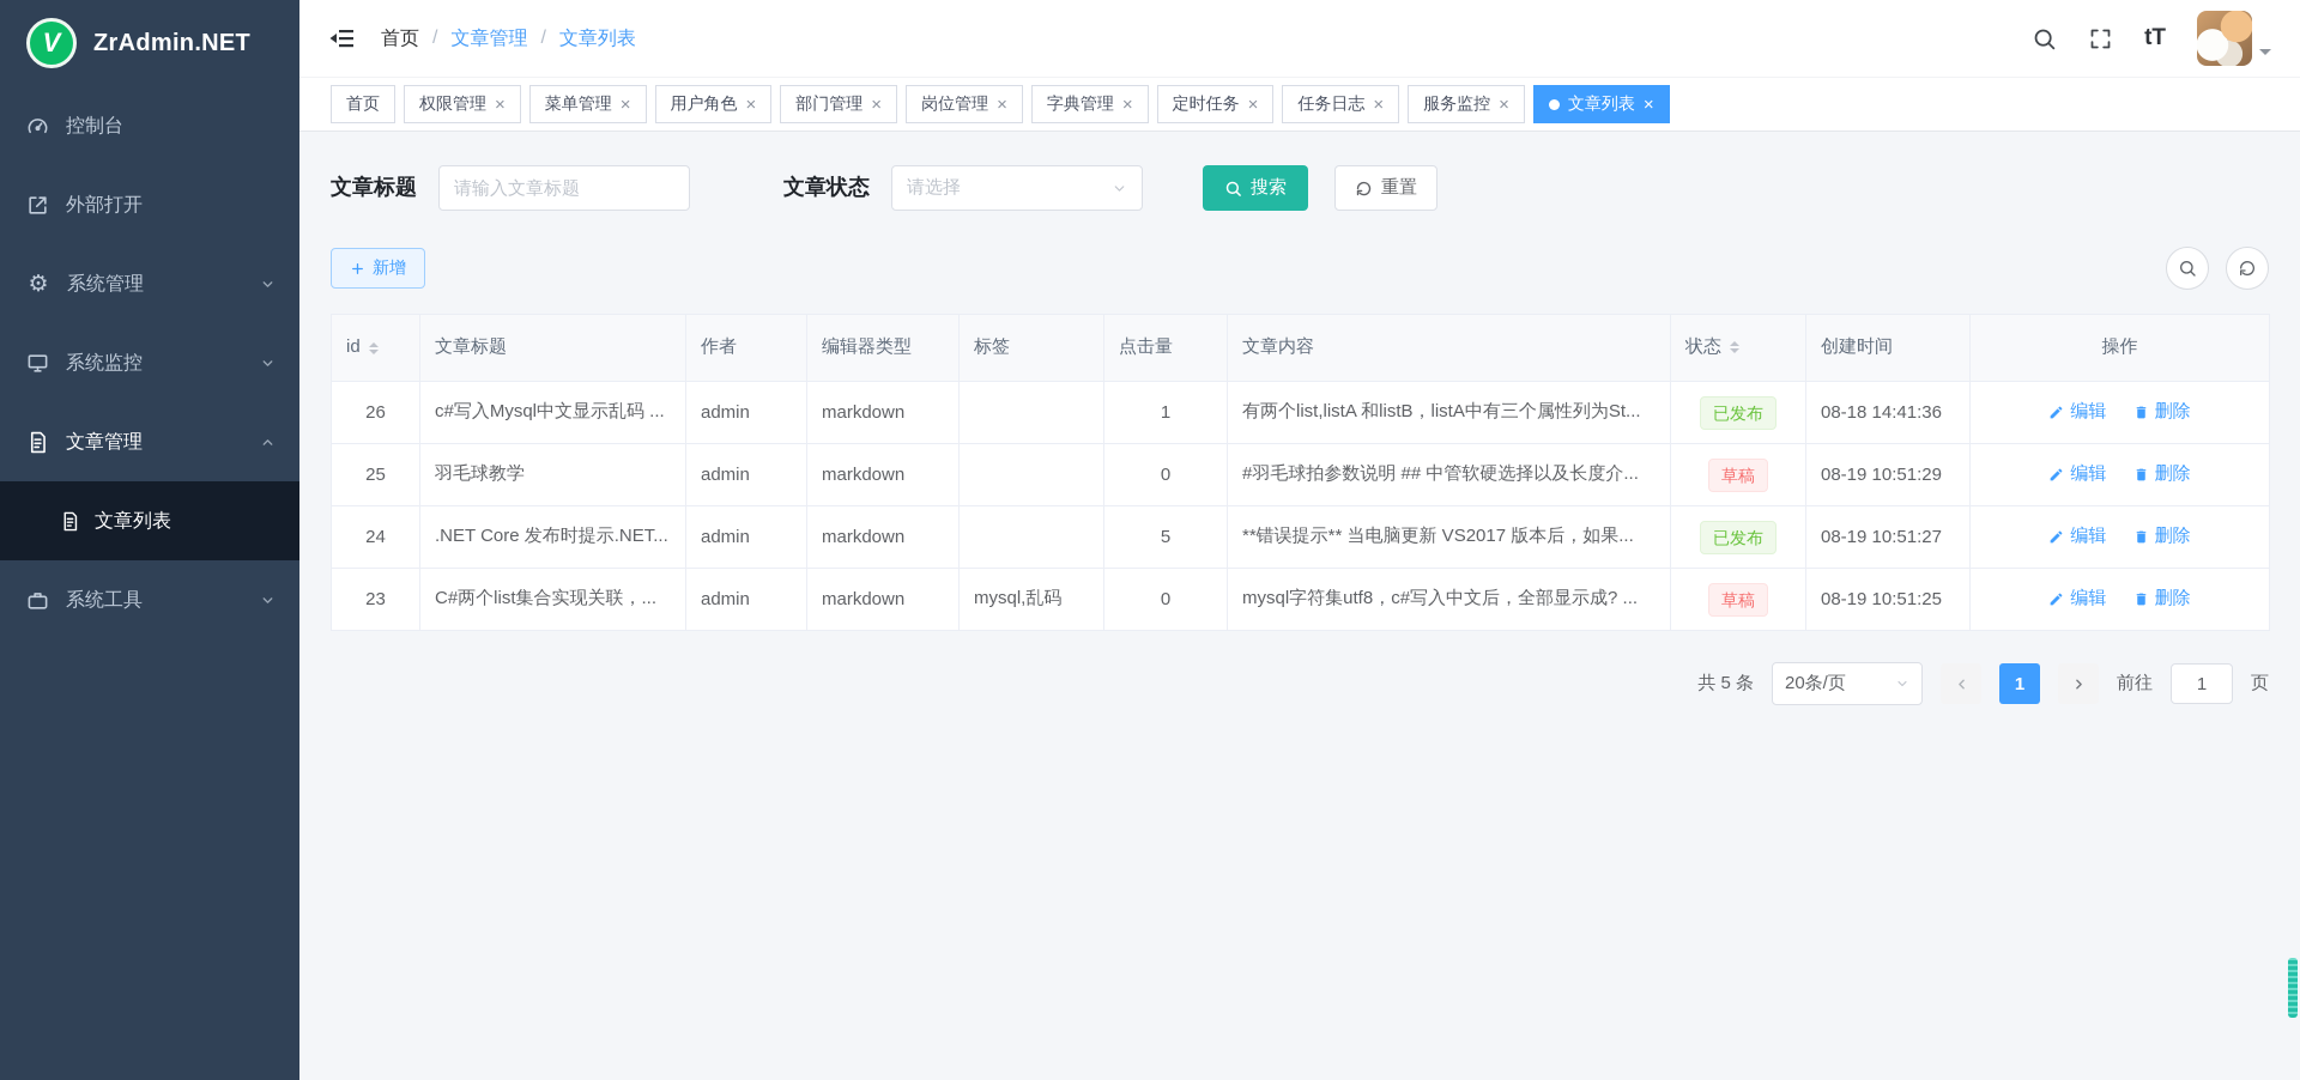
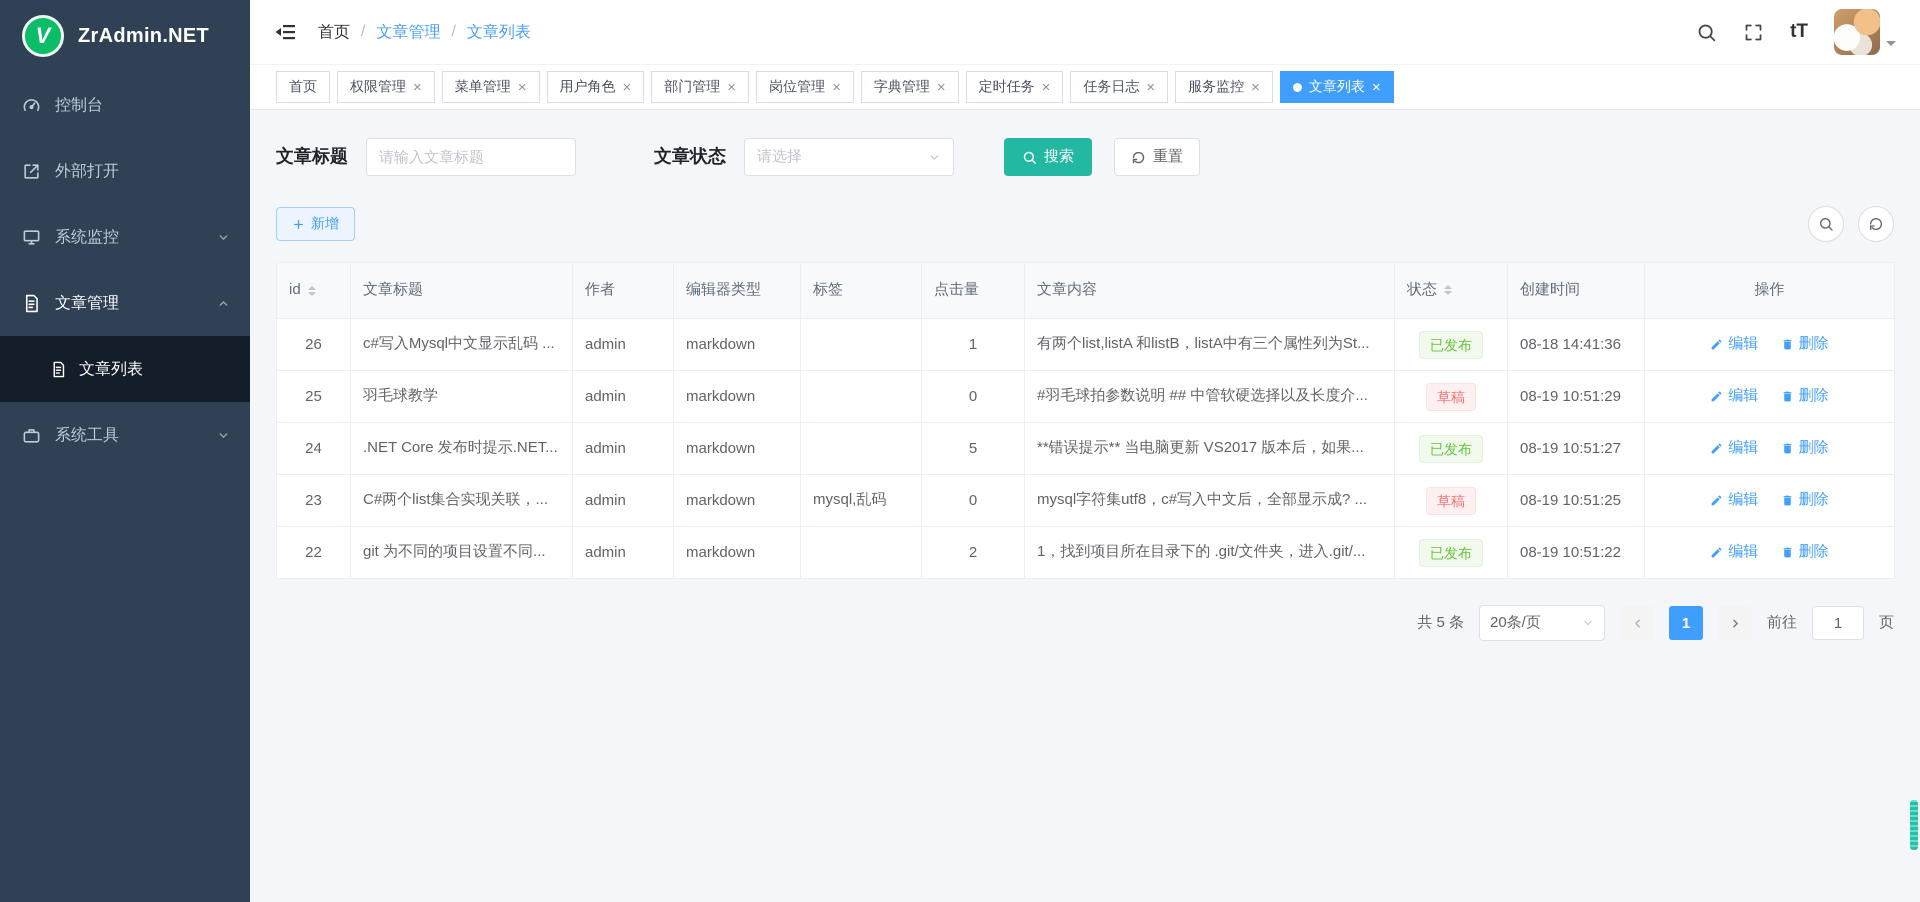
  V
  ZrAdmin.NET
  控制台
  外部打开
- ⚙
- 系统管理
  系统监控
  文章管理
  文章列表
  系统工具
  首页
  /
  文章管理
  /
  文章列表
  tT
  首页
  权限管理
  ×
  菜单管理
  ×
  用户角色
  ×
  部门管理
  ×
  岗位管理
  ×
  字典管理
  ×
  定时任务
  ×
  任务日志
  ×
  服务监控
  ×
  文章列表
  ×
  文章标题
  请输入文章标题
  文章状态
  请选择
  搜索
  重置
  新增
  id	文章标题	作者	编辑器类型	标签	点击量	文章内容	状态	创建时间	操作
  26	c#写入Mysql中文显示乱码 ...	admin	markdown		1	有两个list,listA 和listB，listA中有三个属性列为St...	已发布	08-18 14:41:36	编辑 删除
  25	羽毛球教学	admin	markdown		0	#羽毛球拍参数说明 ## 中管软硬选择以及长度介...	草稿	08-19 10:51:29	编辑 删除
  24	.NET Core 发布时提示.NET...	admin	markdown		5	**错误提示** 当电脑更新 VS2017 版本后，如果...	已发布	08-19 10:51:27	编辑 删除
  23	C#两个list集合实现关联，...	admin	markdown	mysql,乱码	0	mysql字符集utf8，c#写入中文后，全部显示成? ...	草稿	08-19 10:51:25	编辑 删除
+ 22	git 为不同的项目设置不同...	admin	markdown		2	1，找到项目所在目录下的 .git/文件夹，进入.git/...	已发布	08-19 10:51:22	编辑 删除
  共 5 条
  20条/页
  1
  前往
  1
  页
